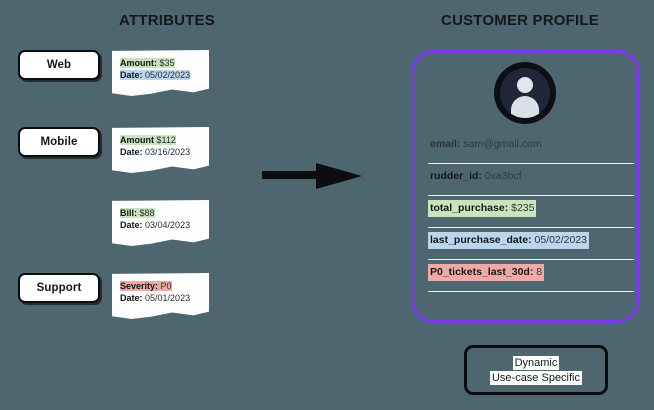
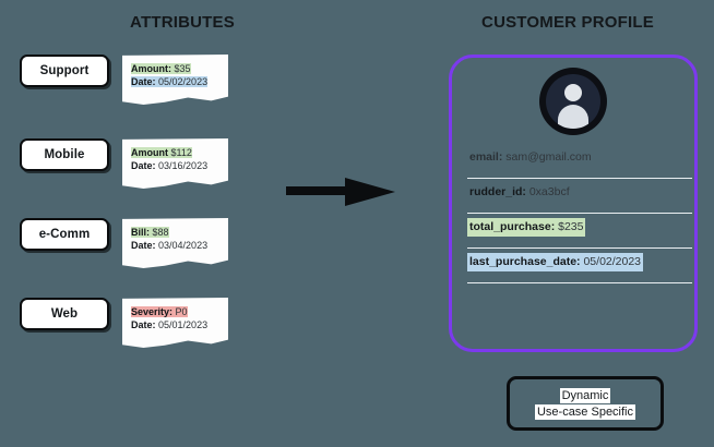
  ATTRIBUTES
  CUSTOMER PROFILE
- Web
+ Support
  Mobile
+ e-Comm
- Support
+ Web
  Amount: $35
  Date: 05/02/2023
  Amount $112
  Date: 03/16/2023
  Bill: $88
  Date: 03/04/2023
  Severity: P0
  Date: 05/01/2023
  email: sam@gmail.com
  rudder_id: 0xa3bcf
  total_purchase: $235
  last_purchase_date: 05/02/2023
- P0_tickets_last_30d: 8
  Dynamic
  Use-case Specific
